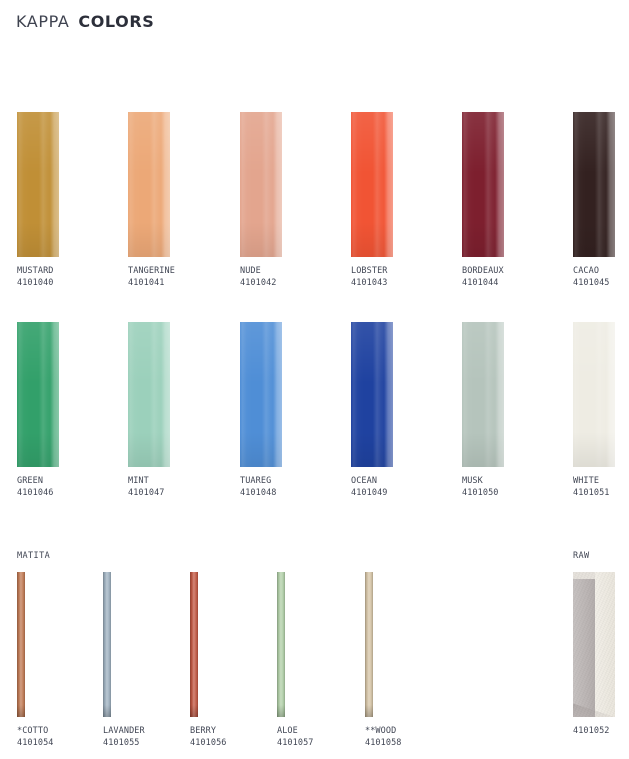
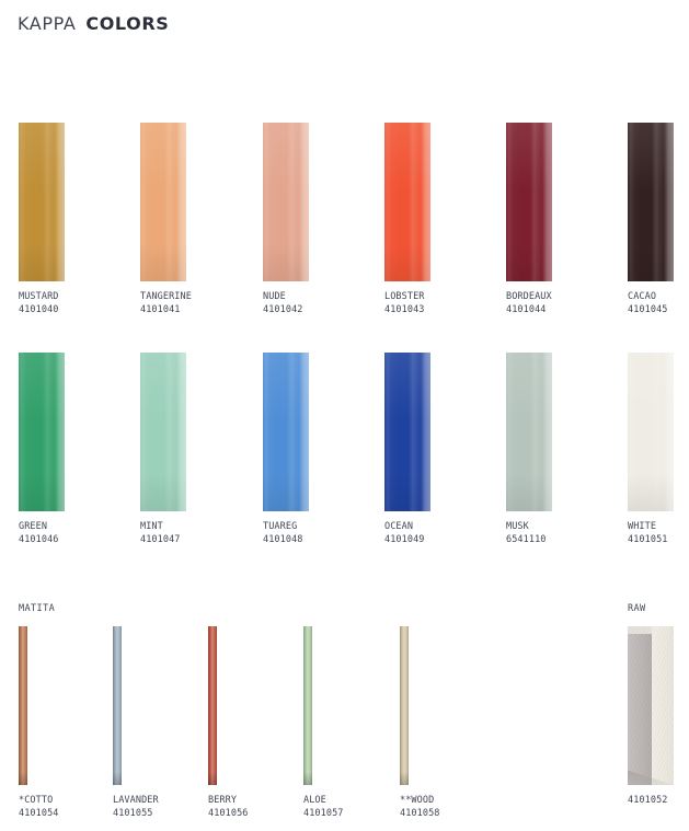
  KAPPA
  COLORS
  MUSTARD
  4101040
  TANGERINE
  4101041
  NUDE
  4101042
  LOBSTER
  4101043
  BORDEAUX
  4101044
  CACAO
  4101045
  GREEN
  4101046
  MINT
  4101047
  TUAREG
  4101048
  OCEAN
  4101049
  MUSK
- 4101050
+ 6541110
  WHITE
  4101051
  MATITA
  *COTTO
  4101054
  LAVANDER
  4101055
  BERRY
  4101056
  ALOE
  4101057
  **WOOD
  4101058
  RAW
  4101052
